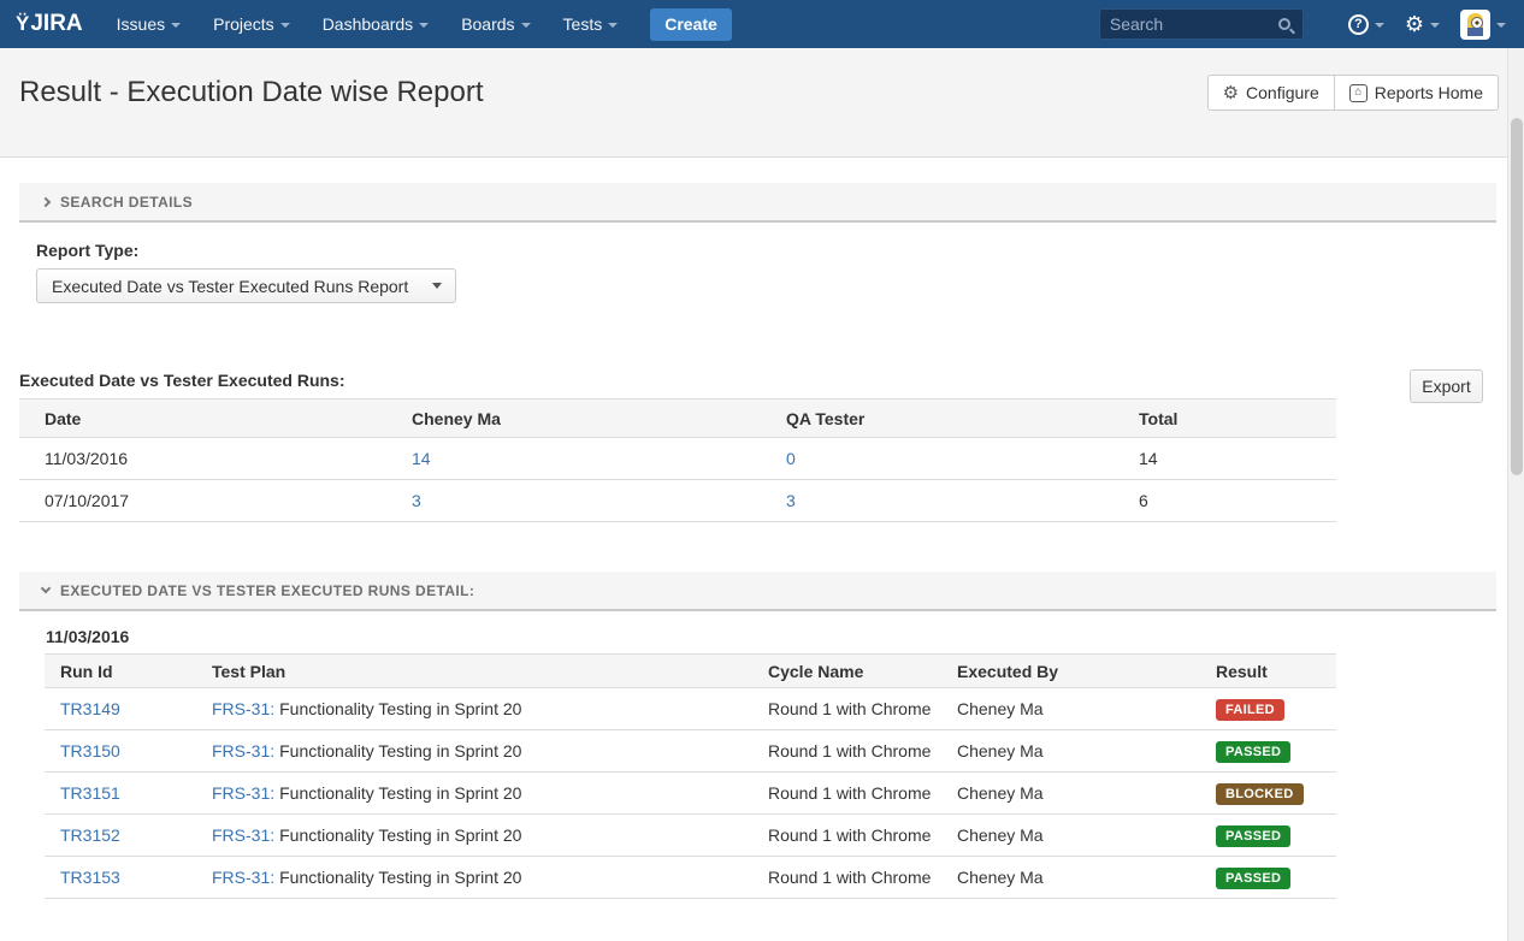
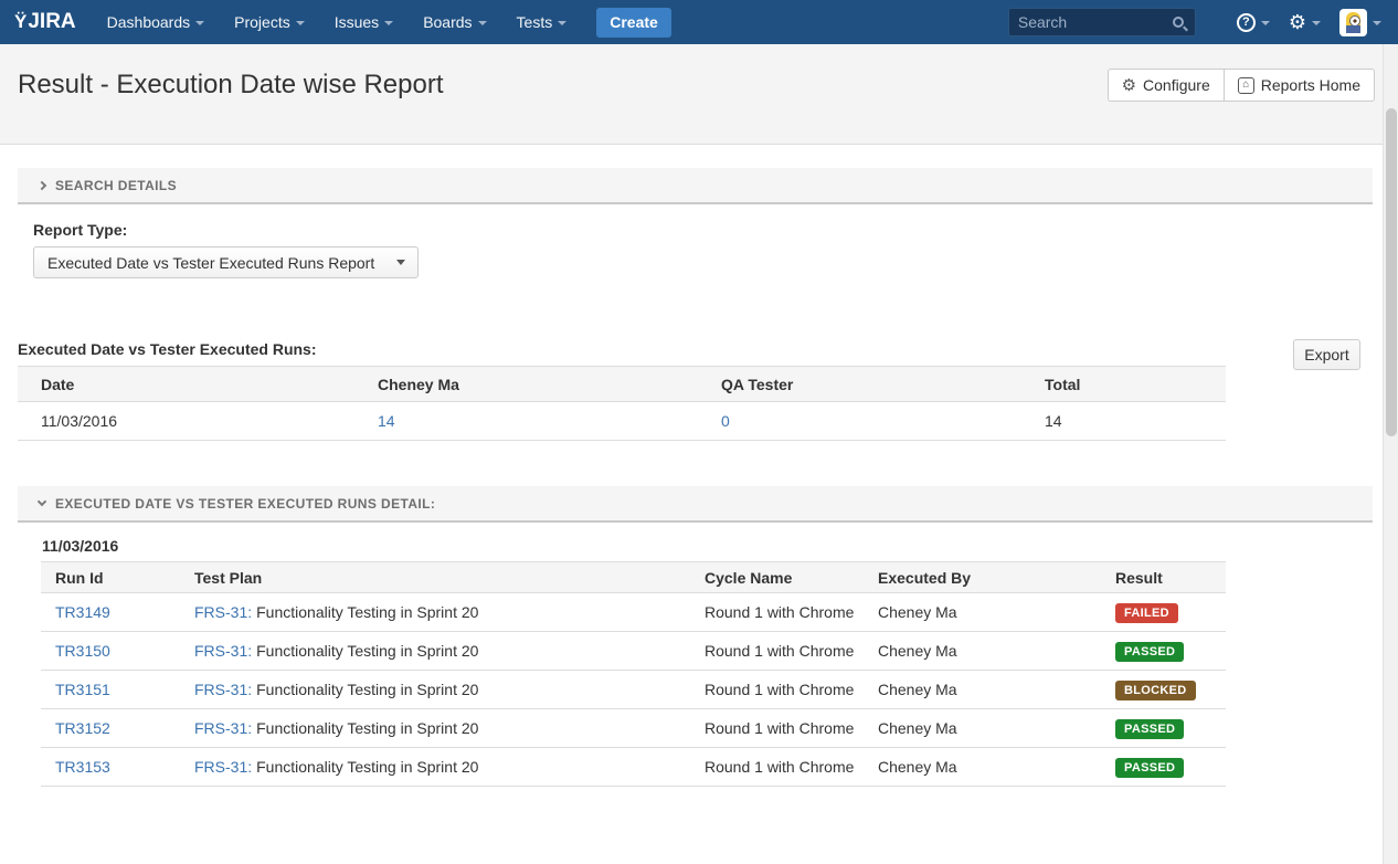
  Ÿ
  JIRA
- Issues
+ Dashboards
  Projects
- Dashboards
+ Issues
  Boards
  Tests
  Create
  Search
  ?
  ⚙
  Result - Execution Date wise Report
  ⚙
  Configure
  ⌂
  Reports Home
  SEARCH DETAILS
  Report Type:
  Executed Date vs Tester Executed Runs Report
  Export
  Executed Date vs Tester Executed Runs:
  Date	Cheney Ma	QA Tester	Total
  11/03/2016	14	0	14
- 07/10/2017	3	3	6
  EXECUTED DATE VS TESTER EXECUTED RUNS DETAIL:
  11/03/2016
  Run Id	Test Plan	Cycle Name	Executed By	Result
  TR3149	FRS-31: Functionality Testing in Sprint 20	Round 1 with Chrome	Cheney Ma	FAILED
  TR3150	FRS-31: Functionality Testing in Sprint 20	Round 1 with Chrome	Cheney Ma	PASSED
  TR3151	FRS-31: Functionality Testing in Sprint 20	Round 1 with Chrome	Cheney Ma	BLOCKED
  TR3152	FRS-31: Functionality Testing in Sprint 20	Round 1 with Chrome	Cheney Ma	PASSED
  TR3153	FRS-31: Functionality Testing in Sprint 20	Round 1 with Chrome	Cheney Ma	PASSED
